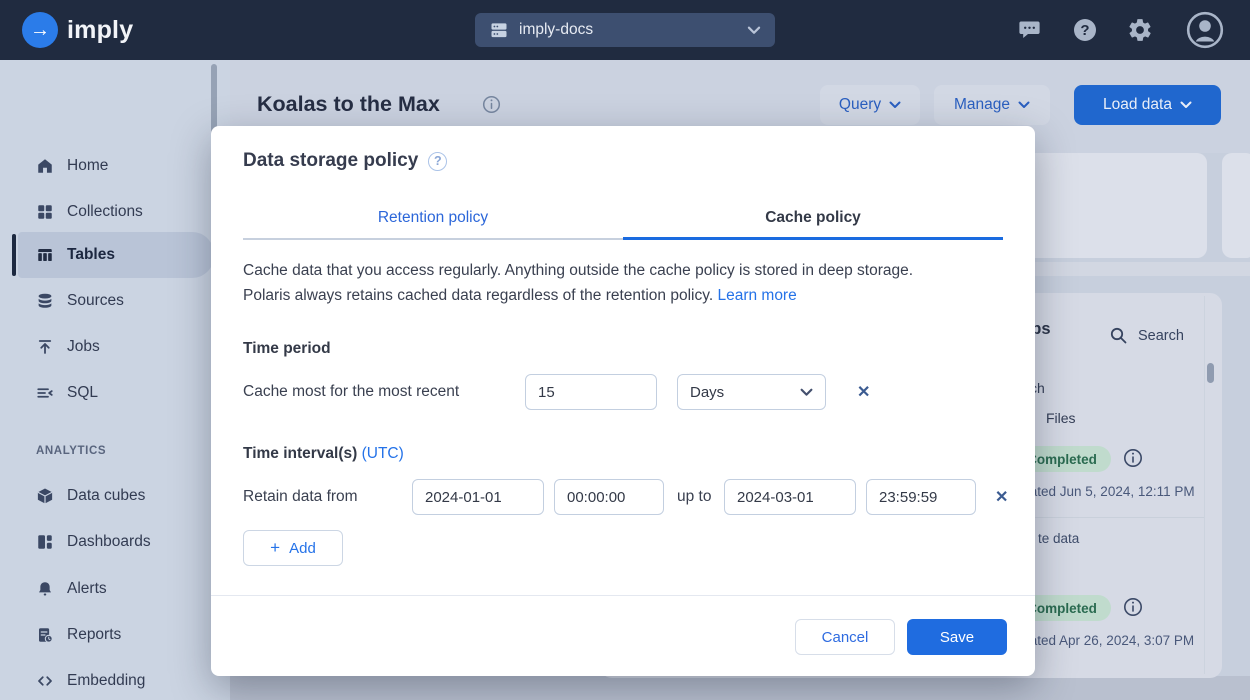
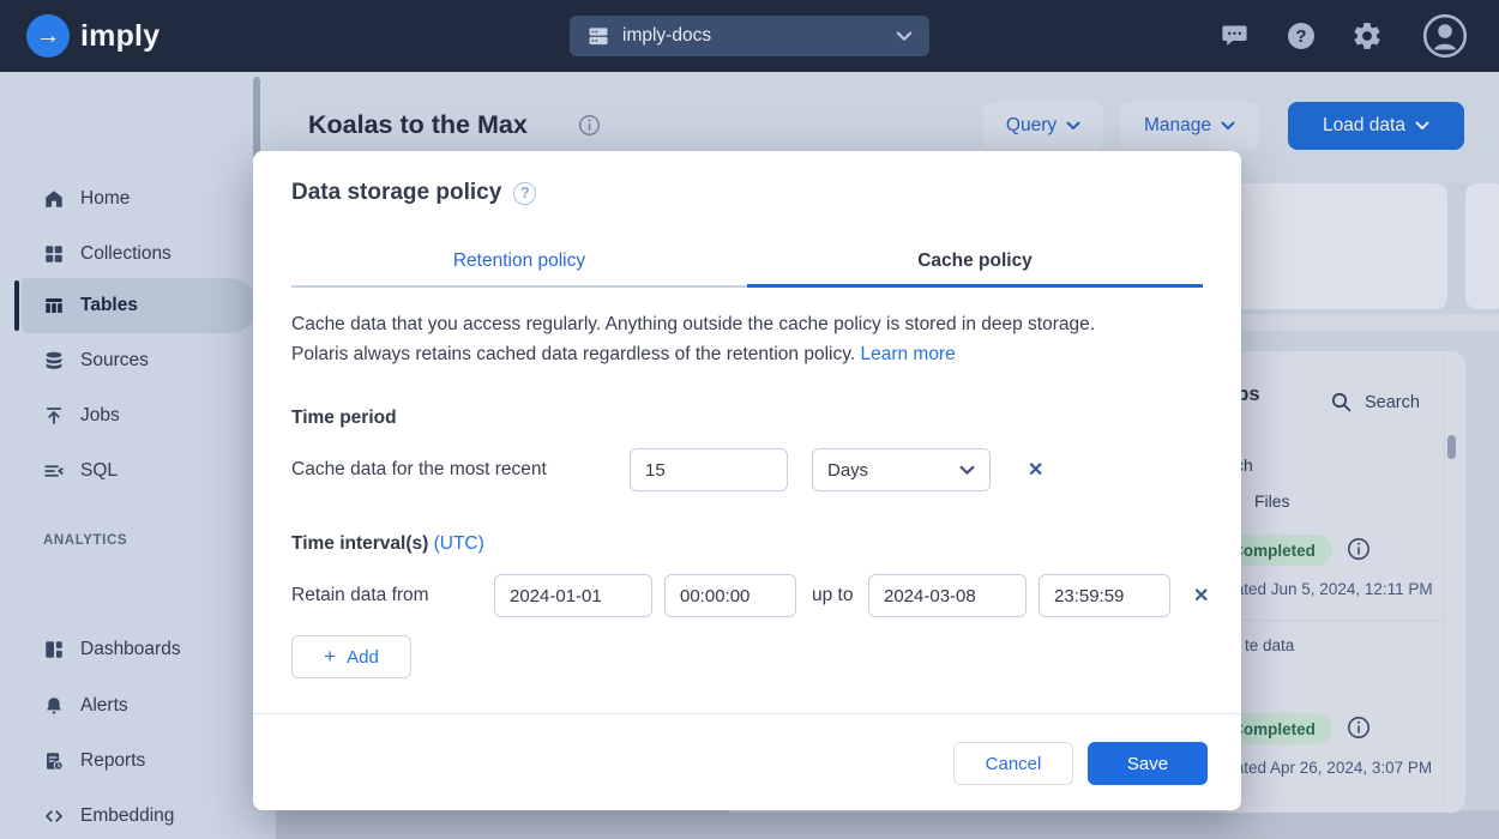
  Koalas to the Max
  Query
  Manage
  Load data
  Search
  Files
  ompleted
  ted Jun 5, 2024, 12:11 PM
  te data
  ompleted
  ted Apr 26, 2024, 3:07 PM
  Home
  Collections
  Tables
  Sources
  Jobs
  SQL
  ANALYTICS
- Data cubes
  Dashboards
  Alerts
  Reports
  Embedding
  →
  imply
  imply-docs
  ?
  Data storage policy
  ?
  Retention policy
  Cache policy
  Cache data that you access regularly. Anything outside the cache policy is stored in deep storage.
  Polaris always retains cached data regardless of the retention policy. Learn more
  Time period
- Cache most for the most recent
+ Cache data for the most recent
  15
  Days
  ✕
  Time interval(s) (UTC)
  Retain data from
  2024-01-01
  00:00:00
  up to
- 2024-03-01
+ 2024-03-08
  23:59:59
  ✕
  +
  Add
  Cancel
  Save
